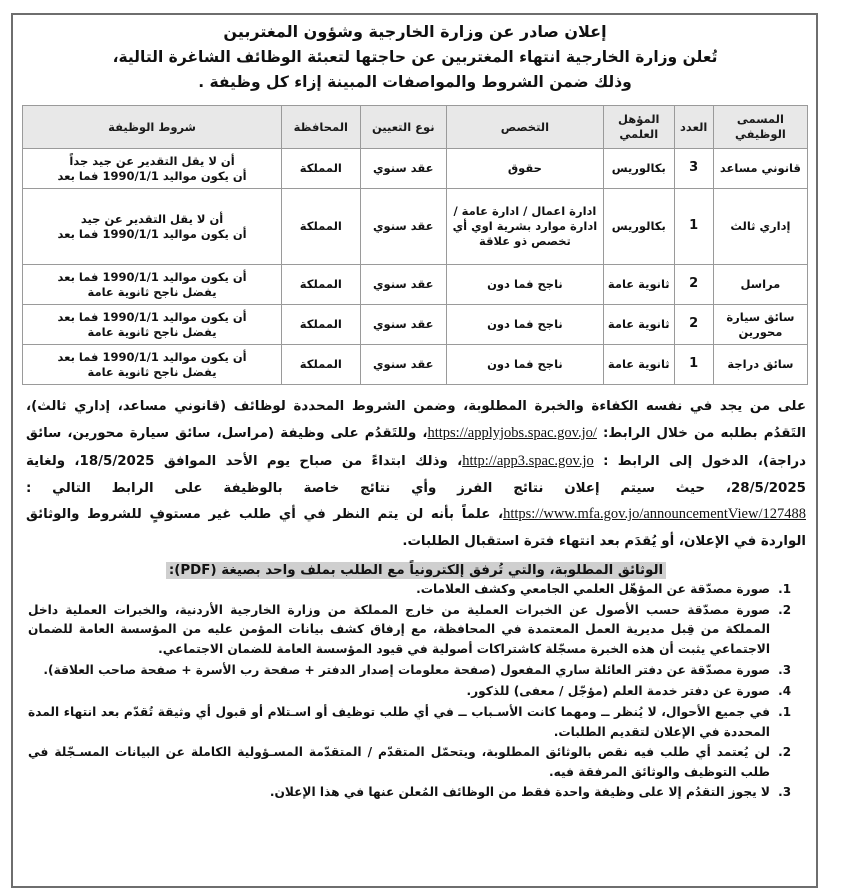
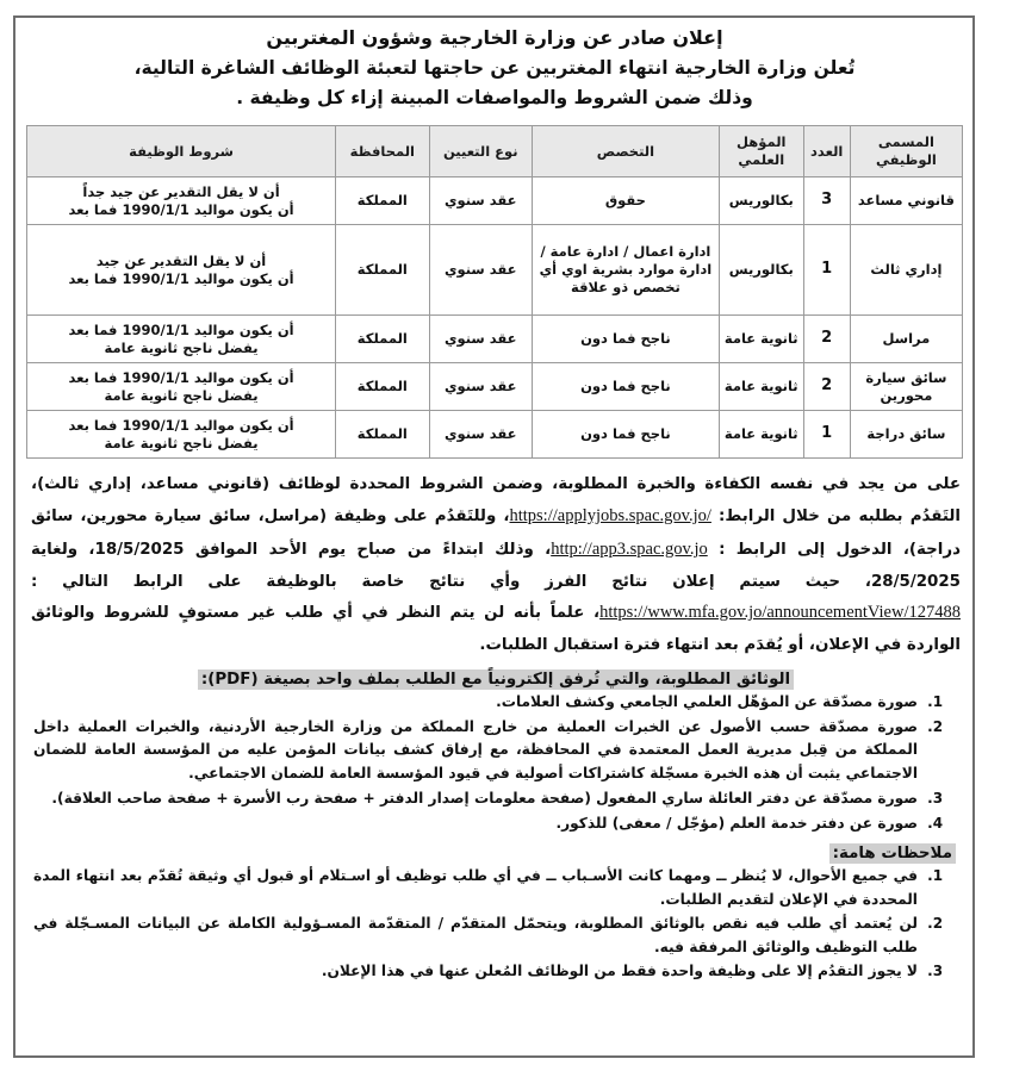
  إعلان صادر عن وزارة الخارجية وشؤون المغتربين
  تُعلن وزارة الخارجية انتهاء المغتربين عن حاجتها لتعبئة الوظائف الشاغرة التالية،
  وذلك ضمن الشروط والمواصفات المبينة إزاء كل وظيفة .
  المسمى الوظيفي	العدد	المؤهل العلمي	التخصص	نوع التعيين	المحافظة	شروط الوظيفة
  قانوني مساعد	3	بكالوريس	حقوق	عقد سنوي	المملكة	أن لا يقل التقدير عن جيد جداً أن يكون مواليد 1990/1/1 فما بعد
  إداري ثالث	1	بكالوريس	ادارة اعمال / ادارة عامة / ادارة موارد بشرية اوي أي تخصص ذو علاقة	عقد سنوي	المملكة	أن لا يقل التقدير عن جيد أن يكون مواليد 1990/1/1 فما بعد
  مراسل	2	ثانوية عامة	ناجح فما دون	عقد سنوي	المملكة	أن يكون مواليد 1990/1/1 فما بعد يفضل ناجح ثانوية عامة
  سائق سيارة محورين	2	ثانوية عامة	ناجح فما دون	عقد سنوي	المملكة	أن يكون مواليد 1990/1/1 فما بعد يفضل ناجح ثانوية عامة
  سائق دراجة	1	ثانوية عامة	ناجح فما دون	عقد سنوي	المملكة	أن يكون مواليد 1990/1/1 فما بعد يفضل ناجح ثانوية عامة
  على من يجد في نفسه الكفاءة والخبرة المطلوبة، وضمن الشروط المحددة لوظائف (قانوني مساعد، إداري ثالث)، التَقدُم بطلبه من خلال الرابط: https://applyjobs.spac.gov.jo/، وللتَقدُم على وظيفة (مراسل، سائق سيارة محورين، سائق دراجة)، الدخول إلى الرابط : http://app3.spac.gov.jo، وذلك ابتداءً من صباح يوم الأحد الموافق 18/5/2025، ولغاية 28/5/2025، حيث سيتم إعلان نتائج الفرز وأي نتائج خاصة بالوظيفة على الرابط التالي : https://www.mfa.gov.jo/announcementView/127488، علماً بأنه لن يتم النظر في أي طلب غير مستوفٍ للشروط والوثائق الواردة في الإعلان، أو يُقدَم بعد انتهاء فترة استقبال الطلبات.
  الوثائق المطلوبة، والتي تُرفق إلكترونياً مع الطلب بملف واحد بصيغة (PDF):
  صورة مصدّقة عن المؤهّل العلمي الجامعي وكشف العلامات.
  صورة مصدّقة حسب الأصول عن الخبرات العملية من خارج المملكة من وزارة الخارجية الأردنية، والخبرات العملية داخل المملكة من قِبل مديرية العمل المعتمدة في المحافظة، مع إرفاق كشف بيانات المؤمن عليه من المؤسسة العامة للضمان الاجتماعي يثبت أن هذه الخبرة مسجّلة كاشتراكات أصولية في قيود المؤسسة العامة للضمان الاجتماعي.
  صورة مصدّقة عن دفتر العائلة ساري المفعول (صفحة معلومات إصدار الدفتر + صفحة رب الأسرة + صفحة صاحب العلاقة).
  صورة عن دفتر خدمة العلم (مؤجّل / معفى) للذكور.
+ ملاحظات هامة:
  في جميع الأحوال، لا يُنظر ــ ومهما كانت الأسـباب ــ في أي طلب توظيف أو اسـتلام أو قبول أي وثيقة تُقدّم بعد انتهاء المدة المحددة في الإعلان لتقديم الطلبات.
  لن يُعتمد أي طلب فيه نقص بالوثائق المطلوبة، ويتحمّل المتقدّم / المتقدّمة المسـؤولية الكاملة عن البيانات المسـجّلة في طلب التوظيف والوثائق المرفقة فيه.
  لا يجوز التقدُم إلا على وظيفة واحدة فقط من الوظائف المُعلن عنها في هذا الإعلان.
